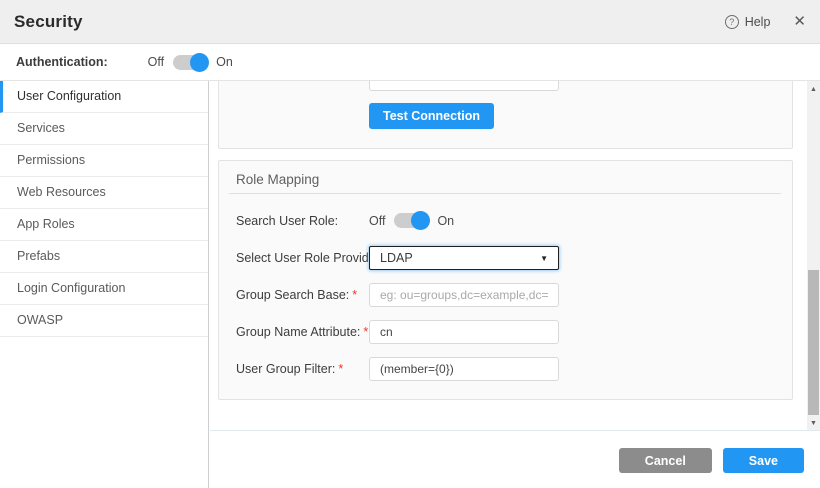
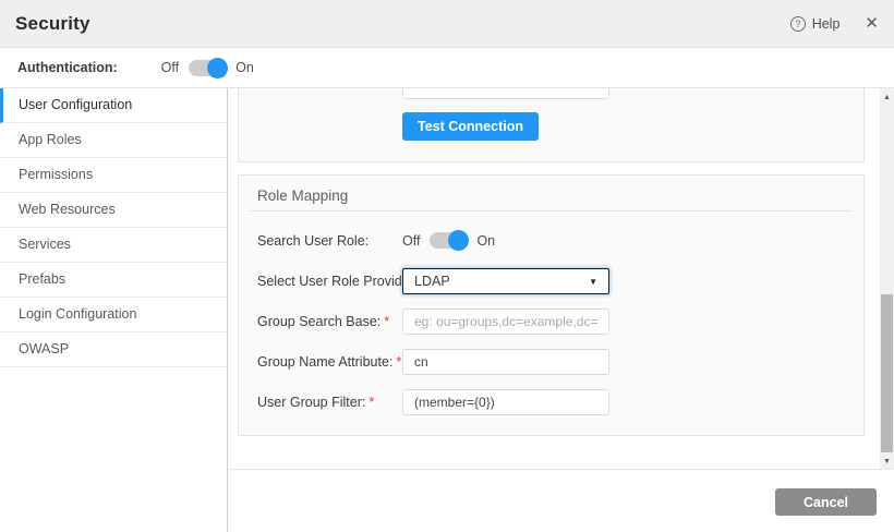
  Security
  ?
  Help
  ✕
  Authentication:
  Off
  On
  User Configuration
- Services
+ App Roles
  Permissions
  Web Resources
- App Roles
+ Services
  Prefabs
  Login Configuration
  OWASP
  Test Connection
  Role Mapping
  Search User Role:
  Off
  On
  Select User Role Provid
  LDAP
  ▼
  Group Search Base: *
  eg: ou=groups,dc=example,dc=
  Group Name Attribute: *
  cn
  User Group Filter: *
  (member={0})
  Cancel
- Save
